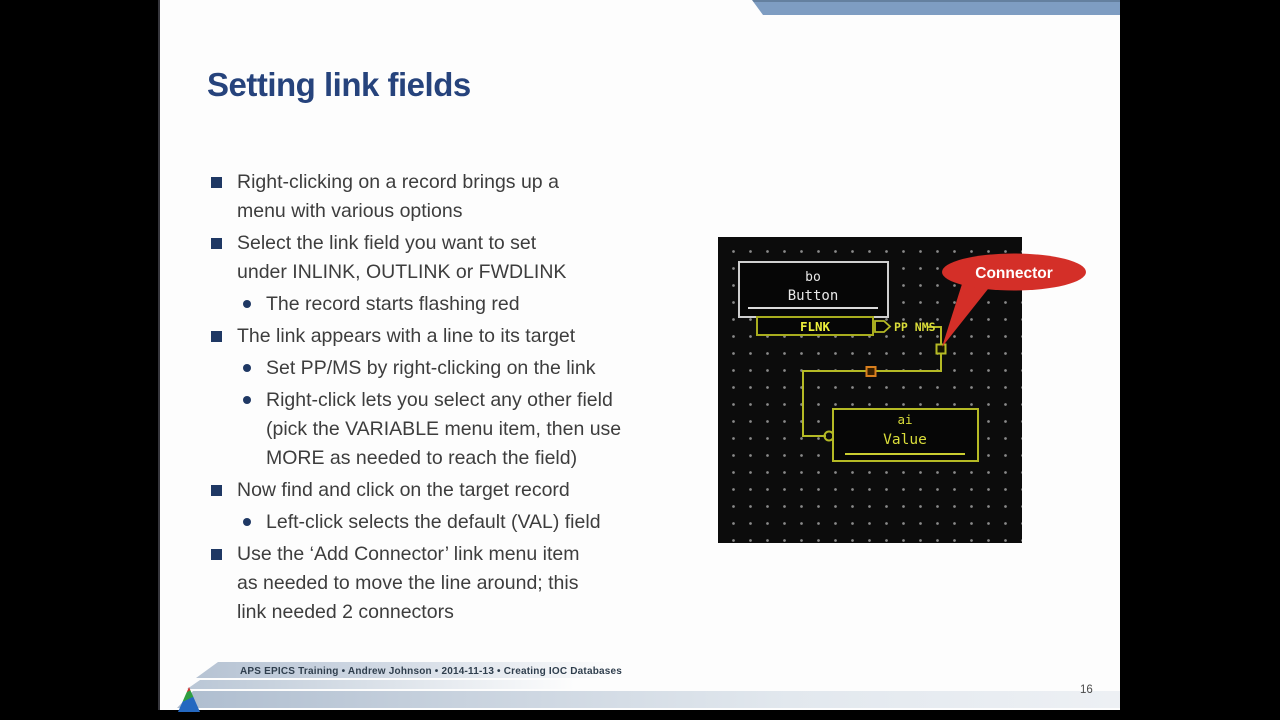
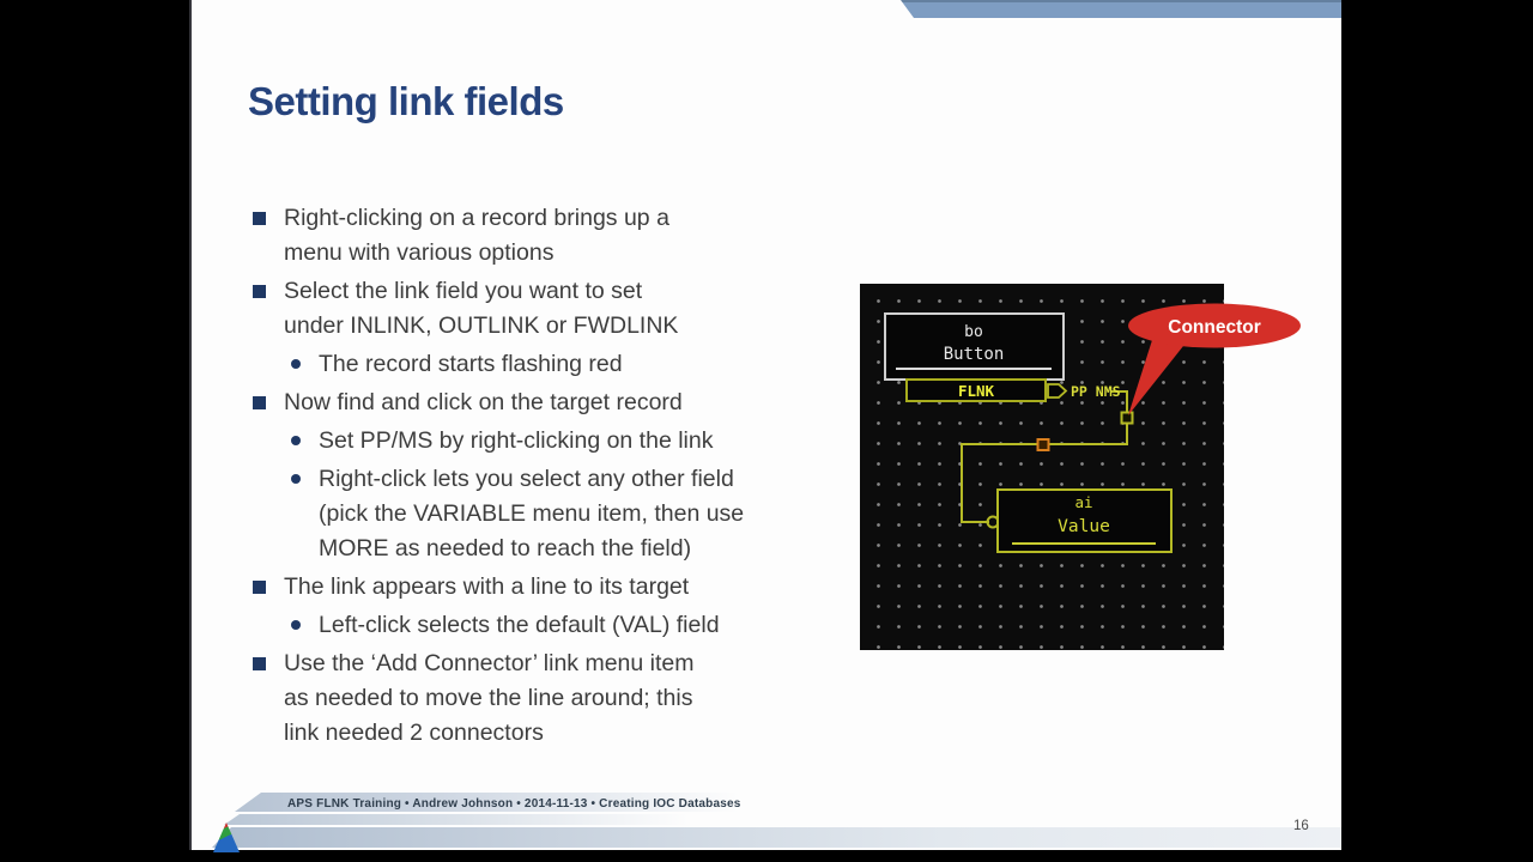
  Setting link fields
  Right-clicking on a record brings up a
  menu with various options
  Select the link field you want to set
  under INLINK, OUTLINK or FWDLINK
  The record starts flashing red
- The link appears with a line to its target
+ Now find and click on the target record
  Set PP/MS by right-clicking on the link
  Right-click lets you select any other field
  (pick the VARIABLE menu item, then use
  MORE as needed to reach the field)
- Now find and click on the target record
+ The link appears with a line to its target
  Left-click selects the default (VAL) field
  Use the ‘Add Connector’ link menu item
  as needed to move the line around; this
  link needed 2 connectors
  bo
  Button
  FLNK
  PP NMS
  ai
  Value
  Connector
- APS EPICS Training • Andrew Johnson • 2014-11-13 • Creating IOC Databases
+ APS FLNK Training • Andrew Johnson • 2014-11-13 • Creating IOC Databases
  16
